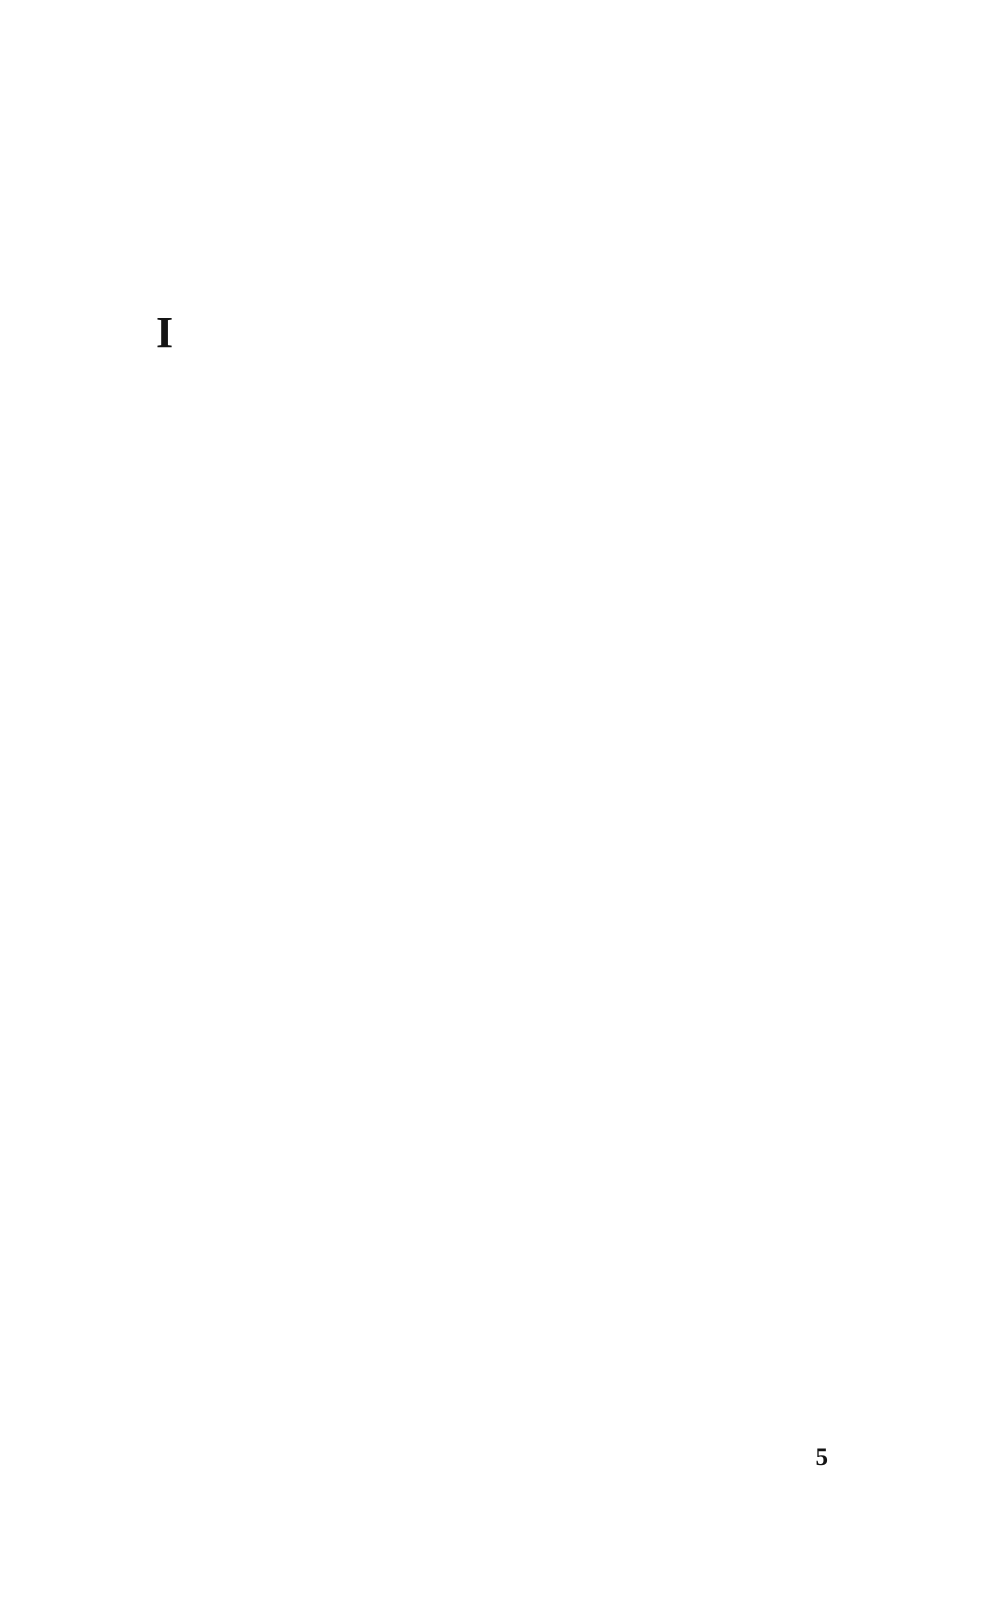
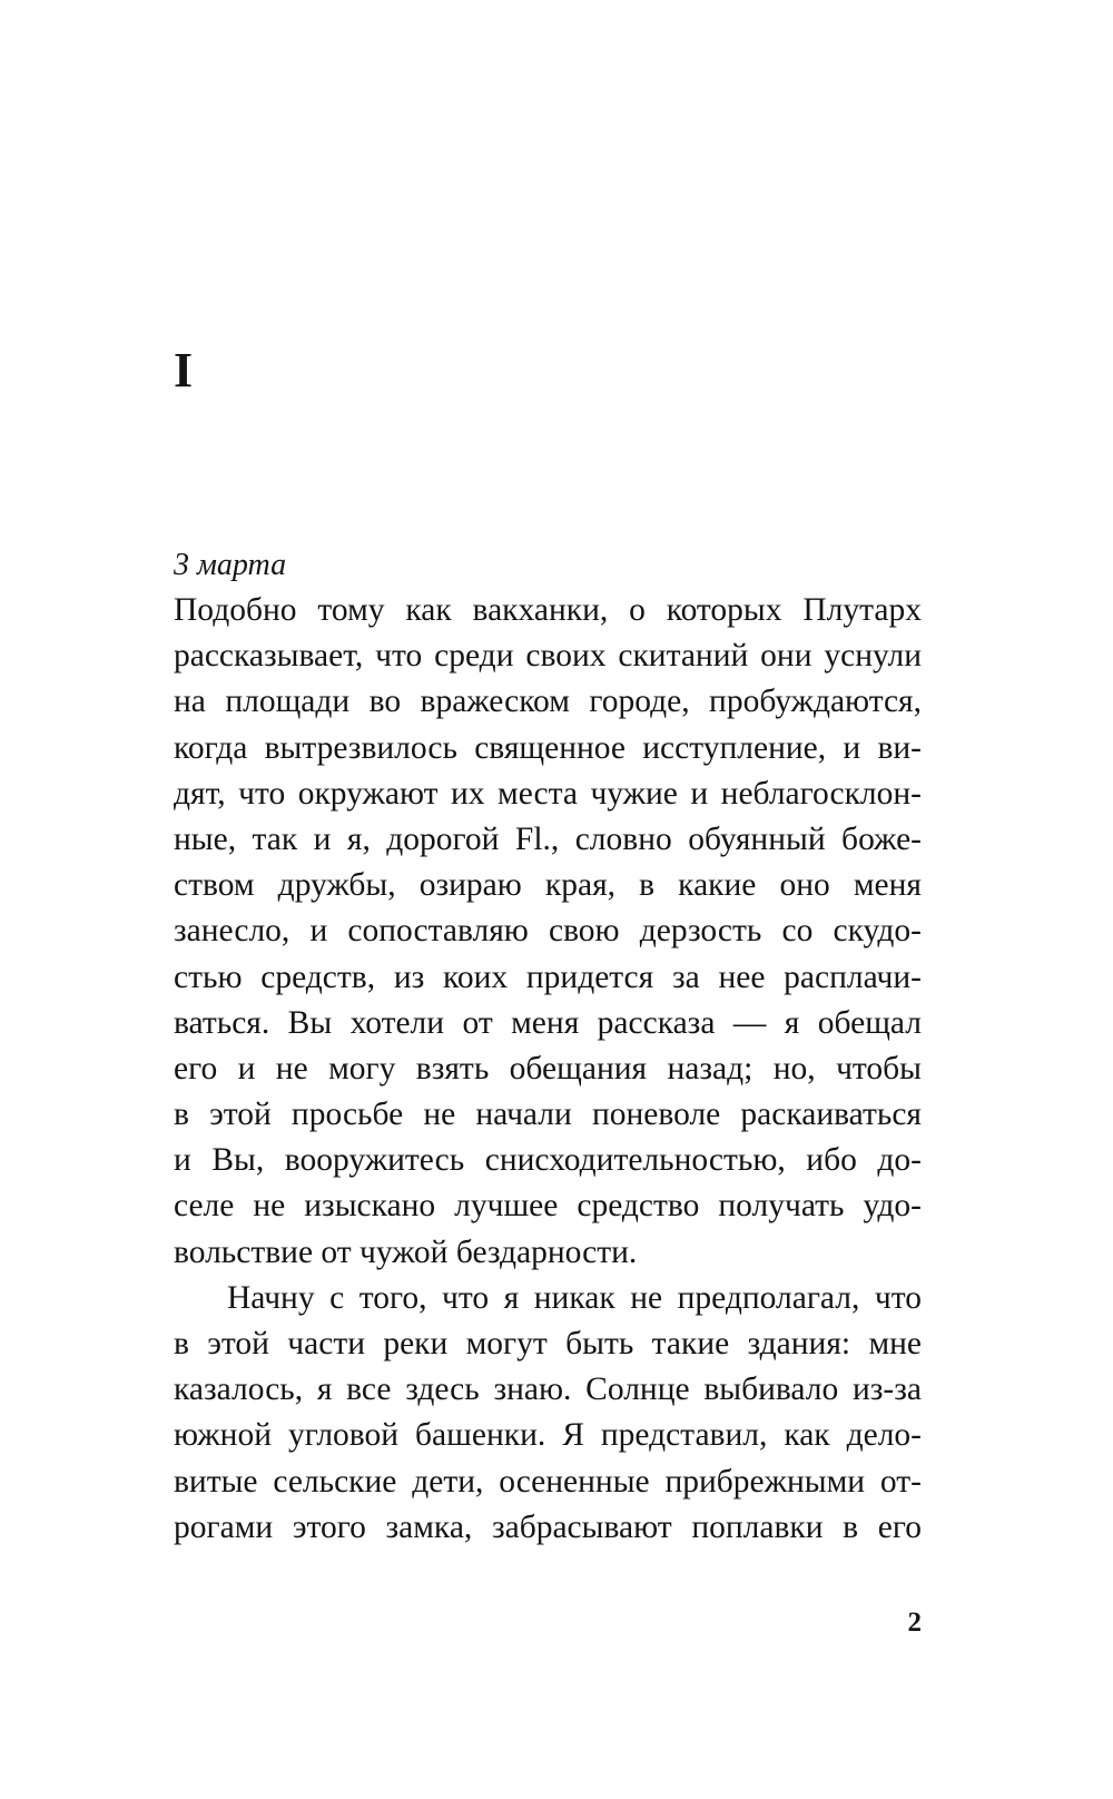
  I
+ 3 марта
+ Подобно тому как вакханки, о которых Плутарх
+ рассказывает, что среди своих скитаний они уснули
+ на площади во вражеском городе, пробуждаются,
+ когда вытрезвилось священное исступление, и ви-
+ дят, что окружают их места чужие и неблагосклон-
+ ные, так и я, дорогой Fl., словно обуянный боже-
+ ством дружбы, озираю края, в какие оно меня
+ занесло, и сопоставляю свою дерзость со скудо-
+ стью средств, из коих придется за нее расплачи-
+ ваться. Вы хотели от меня рассказа — я обещал
+ его и не могу взять обещания назад; но, чтобы
+ в этой просьбе не начали поневоле раскаиваться
+ и Вы, вооружитесь снисходительностью, ибо до-
+ селе не изыскано лучшее средство получать удо-
+ вольствие от чужой бездарности.
+ Начну с того, что я никак не предполагал, что
+ в этой части реки могут быть такие здания: мне
+ казалось, я все здесь знаю. Солнце выбивало из-за
+ южной угловой башенки. Я представил, как дело-
+ витые сельские дети, осененные прибрежными от-
+ рогами этого замка, забрасывают поплавки в его
- 5
+ 2
